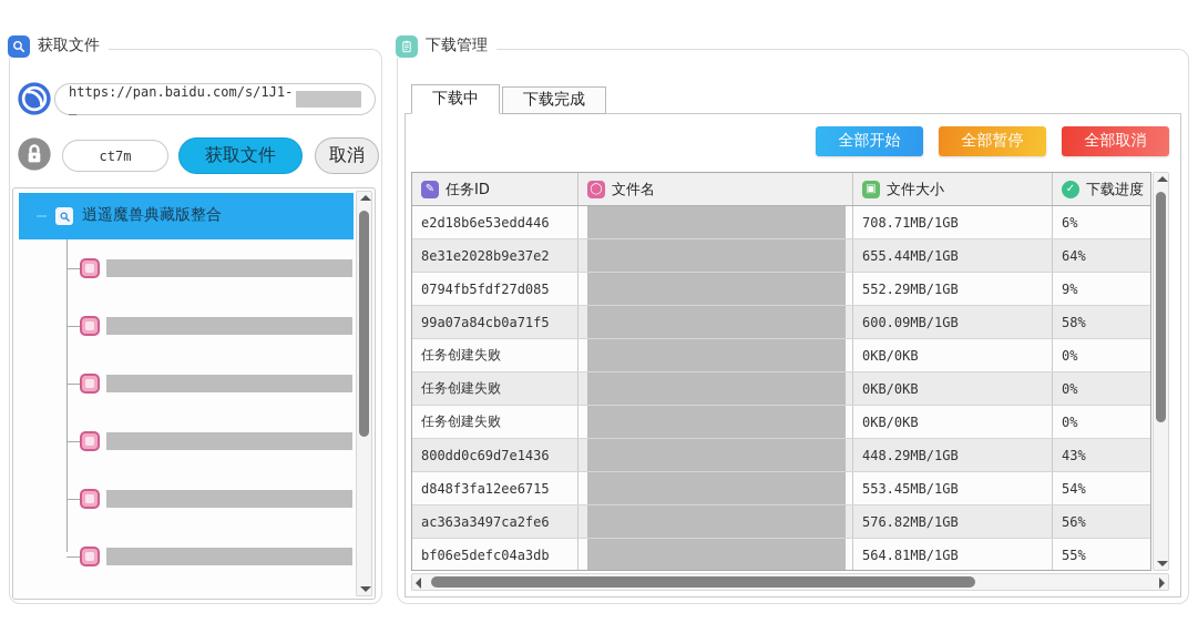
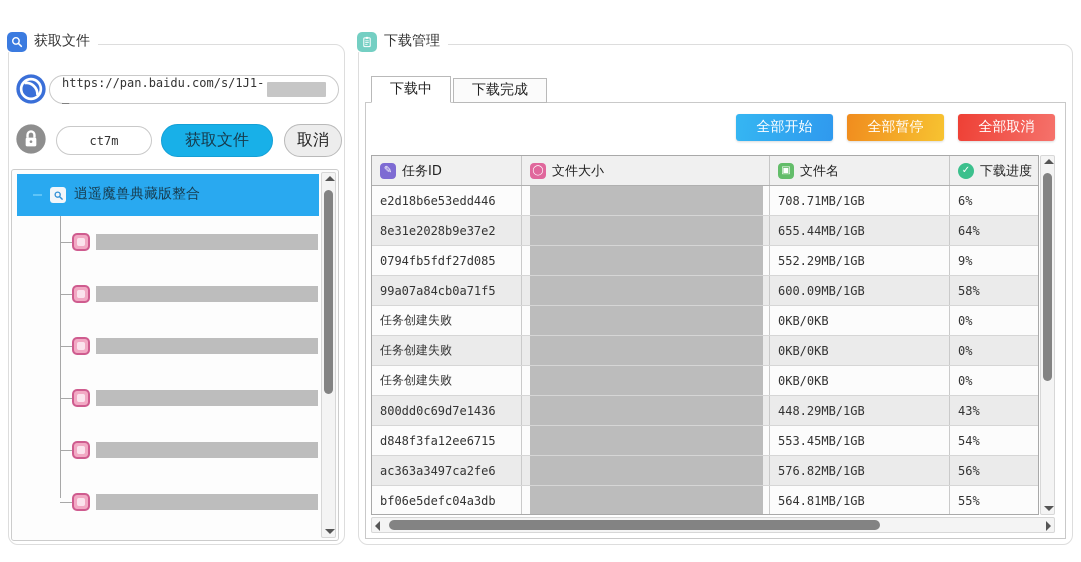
  获取文件
  https://pan.baidu.com/s/1J1-_
  ct7m
  获取文件
  取消
  逍遥魔兽典藏版整合
  下载管理
  下载中
  下载完成
  全部开始
  全部暂停
  全部取消
  ✎
  任务ID
  ◯
- 文件名
+ 文件大小
  ▣
- 文件大小
+ 文件名
  ✓
  下载进度
  e2d18b6e53edd446
  708.71MB/1GB
  6%
  8e31e2028b9e37e2
  655.44MB/1GB
  64%
  0794fb5fdf27d085
  552.29MB/1GB
  9%
  99a07a84cb0a71f5
  600.09MB/1GB
  58%
  任务创建失败
  0KB/0KB
  0%
  任务创建失败
  0KB/0KB
  0%
  任务创建失败
  0KB/0KB
  0%
  800dd0c69d7e1436
  448.29MB/1GB
  43%
  d848f3fa12ee6715
  553.45MB/1GB
  54%
  ac363a3497ca2fe6
  576.82MB/1GB
  56%
  bf06e5defc04a3db
  564.81MB/1GB
  55%
